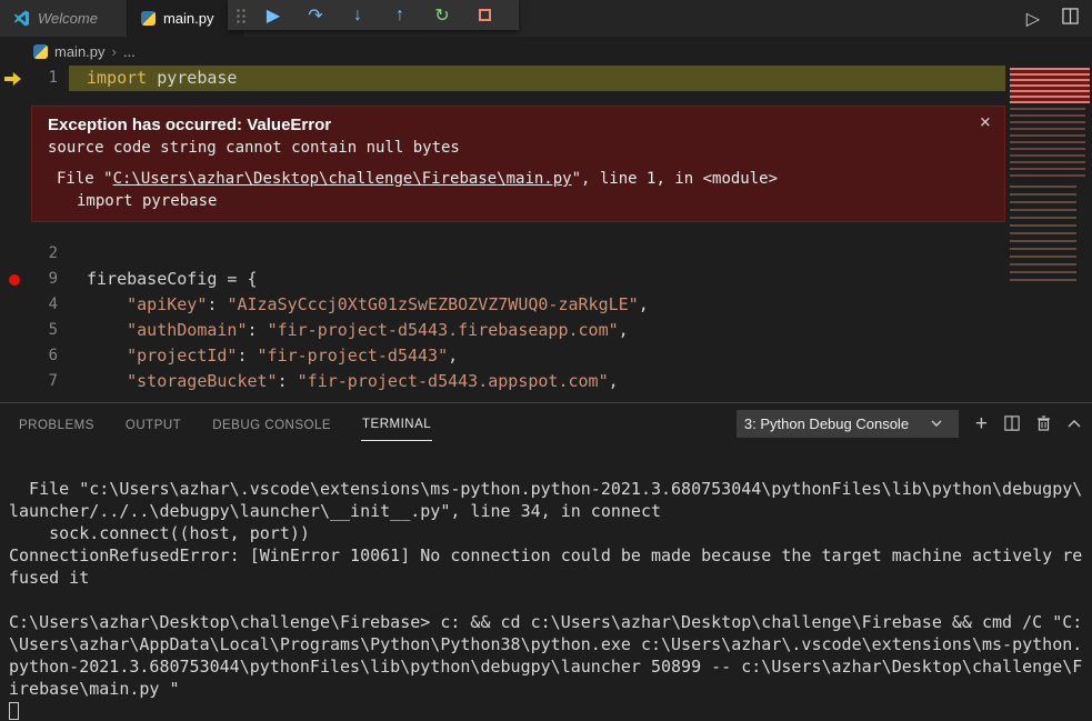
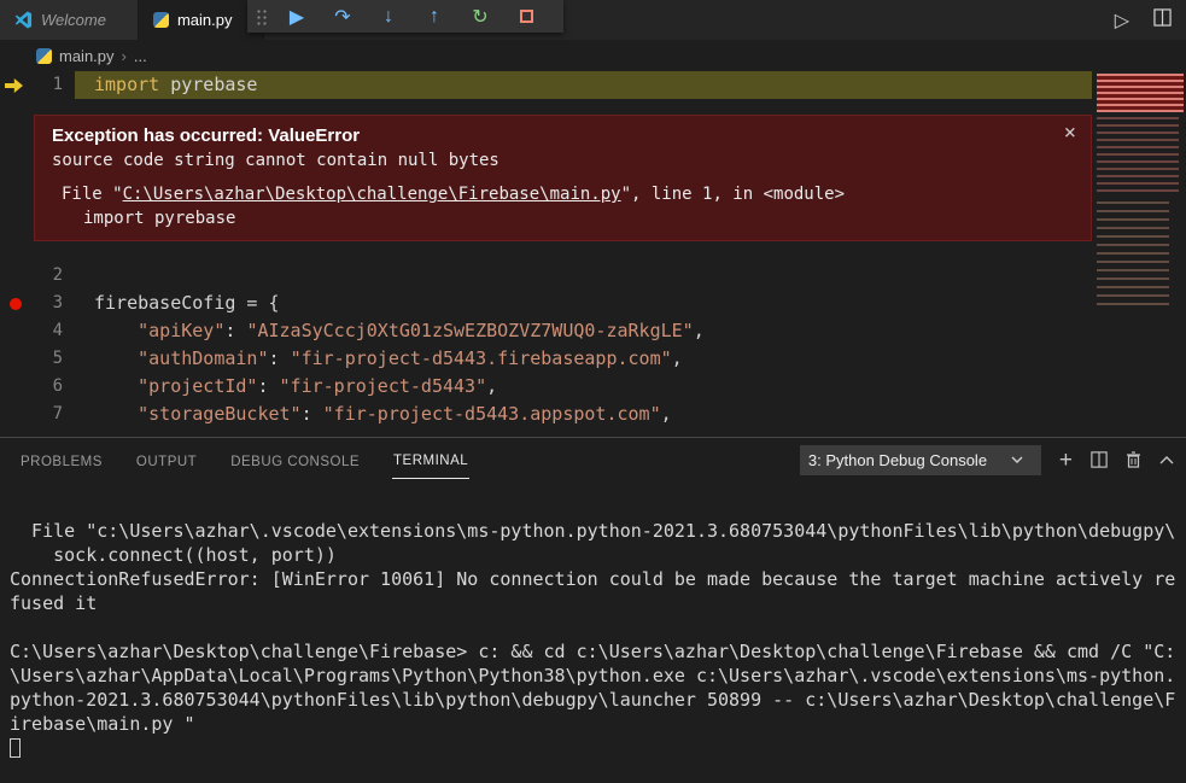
  Welcome
  main.py
  ▷
  ▶
  ↷
  ↓
  ↑
  ↻
  main.py
  ›
  ...
  1
  import pyrebase
  Exception has occurred: ValueError
  source code string cannot contain null bytes
  File "C:\Users\azhar\Desktop\challenge\Firebase\main.py", line 1, in <module>
  import pyrebase
  ×
  2
- 9
+ 3
  firebaseCofig = {
  4
  "apiKey": "AIzaSyCccj0XtG01zSwEZBOZVZ7WUQ0-zaRkgLE",
  5
  "authDomain": "fir-project-d5443.firebaseapp.com",
  6
  "projectId": "fir-project-d5443",
  7
  "storageBucket": "fir-project-d5443.appspot.com",
  PROBLEMS
  OUTPUT
  DEBUG CONSOLE
  TERMINAL
  3: Python Debug Console
  +
  File "c:\Users\azhar\.vscode\extensions\ms-python.python-2021.3.680753044\pythonFiles\lib\python\debugpy\
- launcher/../..\debugpy\launcher\__init__.py", line 34, in connect
  sock.connect((host, port))
  ConnectionRefusedError: [WinError 10061] No connection could be made because the target machine actively re
  fused it
  C:\Users\azhar\Desktop\challenge\Firebase> c: && cd c:\Users\azhar\Desktop\challenge\Firebase && cmd /C "C:
  \Users\azhar\AppData\Local\Programs\Python\Python38\python.exe c:\Users\azhar\.vscode\extensions\ms-python.
  python-2021.3.680753044\pythonFiles\lib\python\debugpy\launcher 50899 -- c:\Users\azhar\Desktop\challenge\F
  irebase\main.py "
